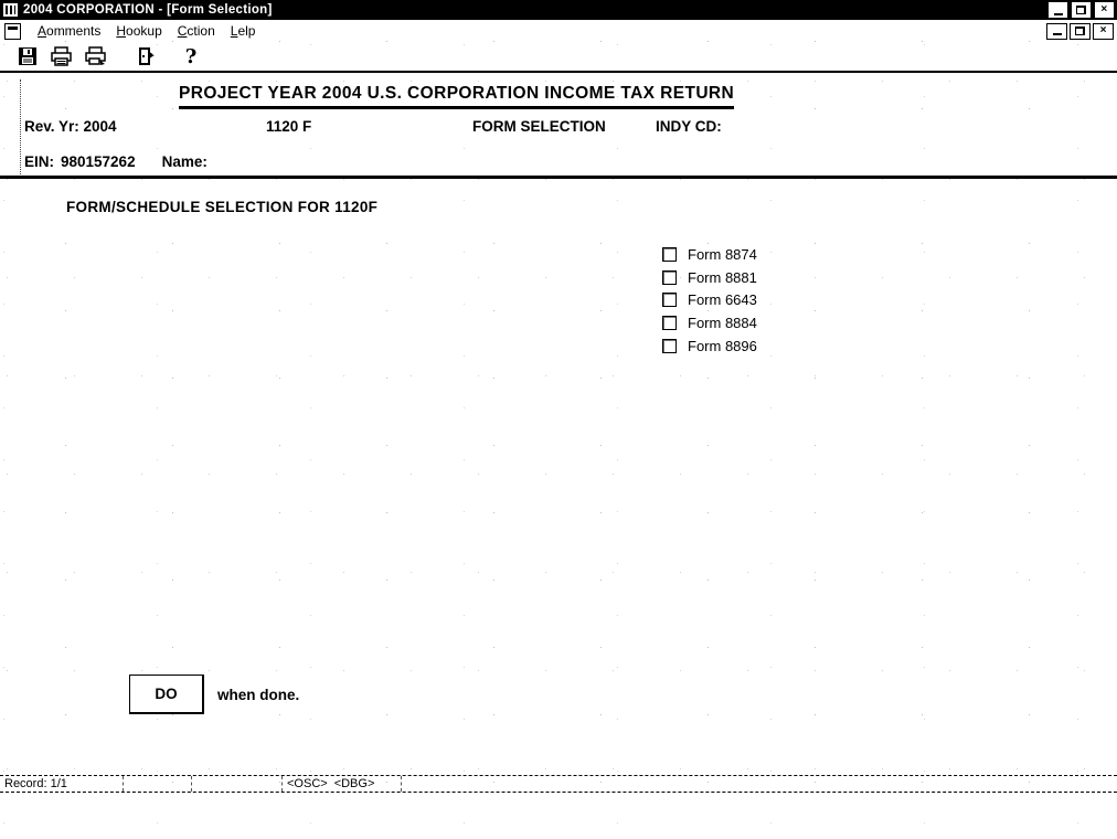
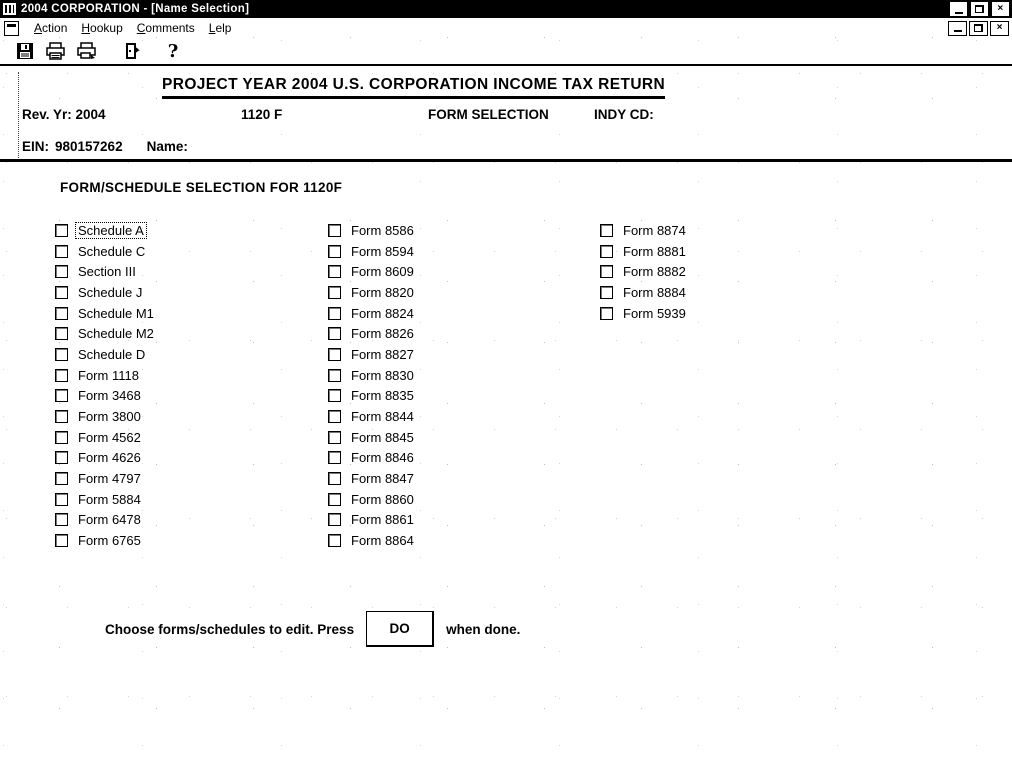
- 2004 CORPORATION - [Form Selection]
+ 2004 CORPORATION - [Name Selection]
  ×
- Aomments
+ Action
  Hookup
- Cction
+ Comments
  Lelp
  ×
  ?
  PROJECT YEAR 2004 U.S. CORPORATION INCOME TAX RETURN
  Rev. Yr: 2004
  1120 F
  FORM SELECTION
  INDY CD:
  EIN: 980157262 Name:
  FORM/SCHEDULE SELECTION FOR 1120F
+ Schedule A
+ Schedule C
+ Section III
+ Schedule J
+ Schedule M1
+ Schedule M2
+ Schedule D
+ Form 1118
+ Form 3468
+ Form 3800
+ Form 4562
+ Form 4626
+ Form 4797
+ Form 5884
+ Form 6478
+ Form 6765
+ Form 8586
+ Form 8594
+ Form 8609
+ Form 8820
+ Form 8824
+ Form 8826
+ Form 8827
+ Form 8830
+ Form 8835
+ Form 8844
+ Form 8845
+ Form 8846
+ Form 8847
+ Form 8860
+ Form 8861
+ Form 8864
  Form 8874
  Form 8881
- Form 6643
+ Form 8882
  Form 8884
- Form 8896
+ Form 5939
+ Choose forms/schedules to edit. Press
  DO
  when done.
- Record: 1/1
- <OSC>
- <DBG>
